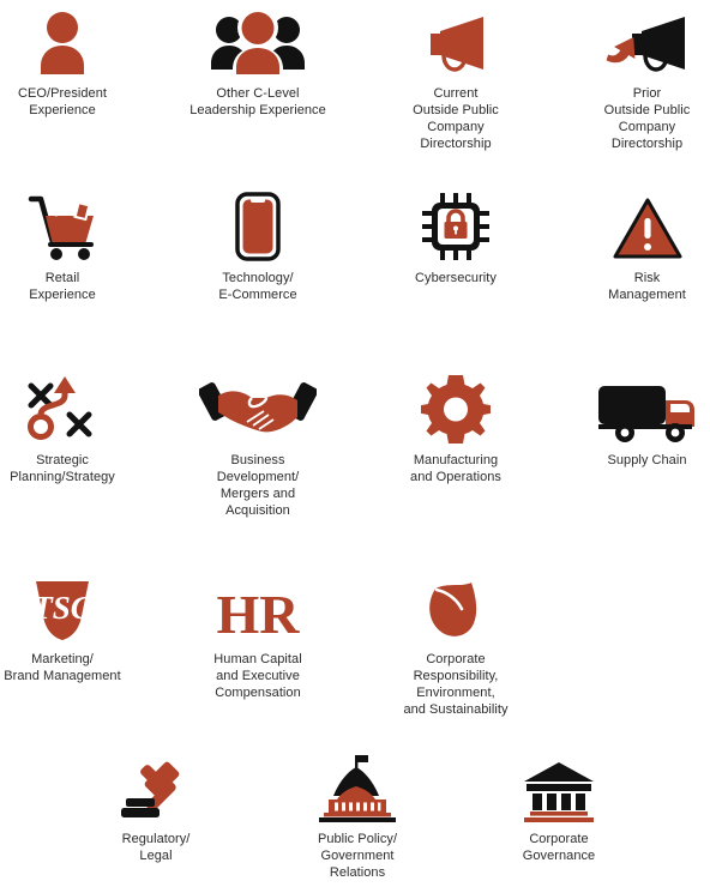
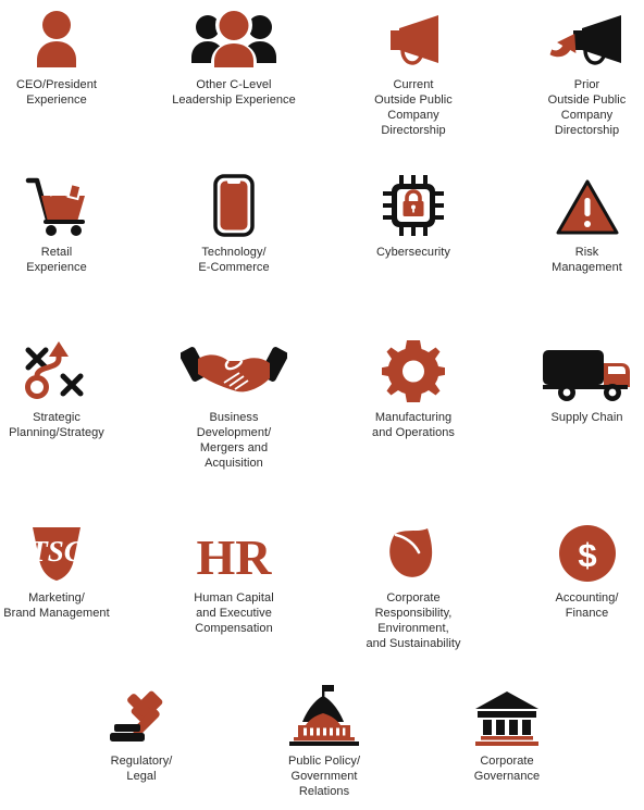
  CEO/President
  Experience
  Other C-Level
  Leadership Experience
  Current
  Outside Public
  Company
  Directorship
  Prior
  Outside Public
  Company
  Directorship
  Retail
  Experience
  Technology/
  E-Commerce
  Cybersecurity
  Risk
  Management
  Strategic
  Planning/Strategy
  Business
  Development/
  Mergers and
  Acquisition
  Manufacturing
  and Operations
  Supply Chain
  TSC
  Marketing/
  Brand Management
  HR
  Human Capital
  and Executive
  Compensation
  Corporate
  Responsibility,
  Environment,
  and Sustainability
+ $
+ Accounting/
+ Finance
  Regulatory/
  Legal
  Public Policy/
  Government
  Relations
  Corporate
  Governance
